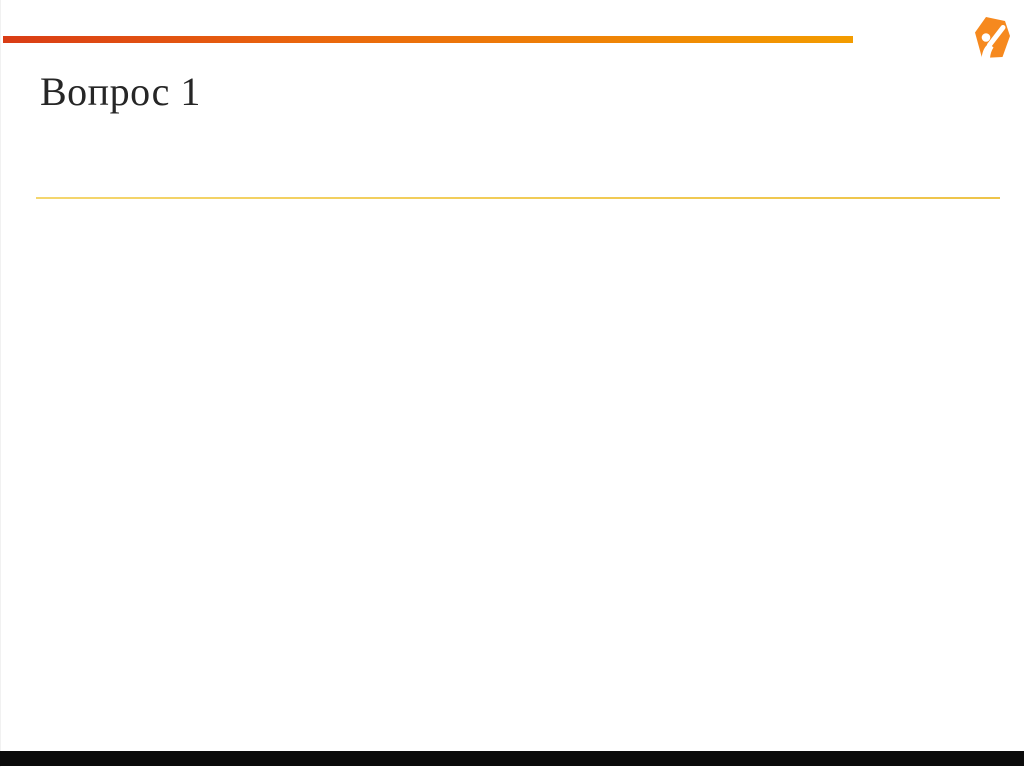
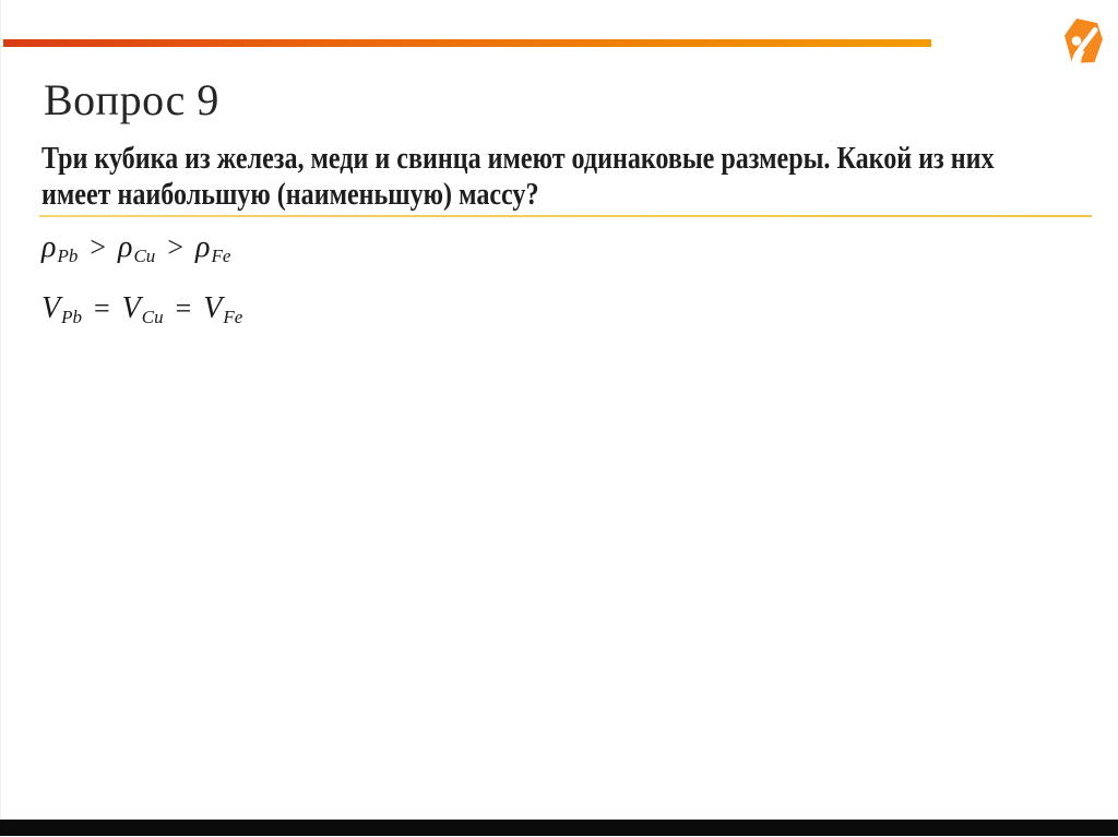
- Вопрос 1
+ Вопрос 9
+ Три кубика из железа, меди и свинца имеют одинаковые размеры. Какой из них
+ имеет наибольшую (наименьшую) массу?
+ ρPb > ρCu > ρFe
+ VPb = VCu = VFe
